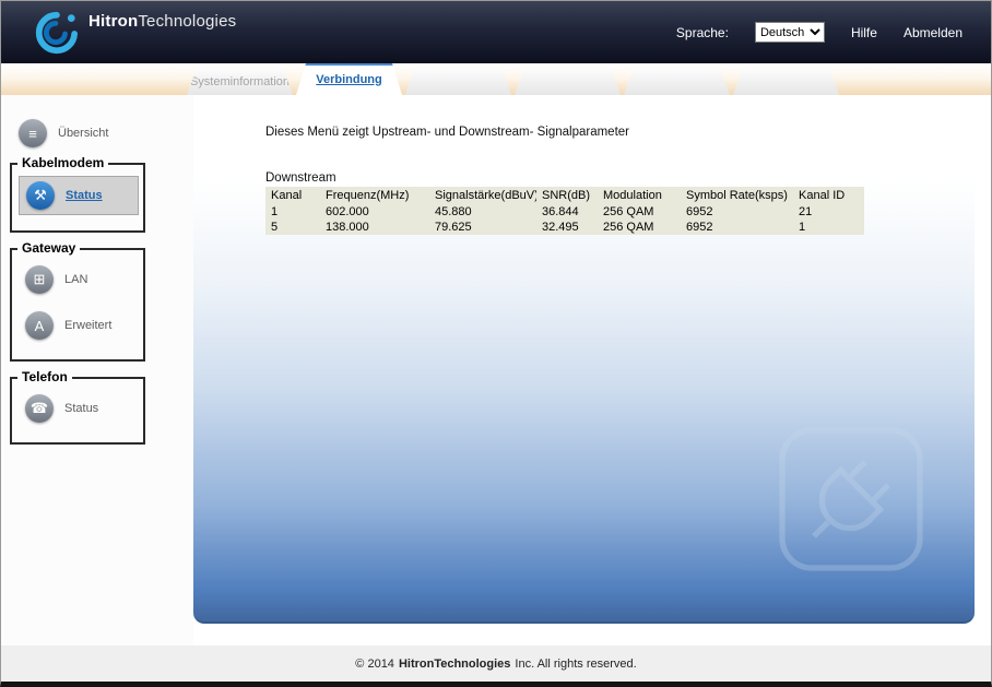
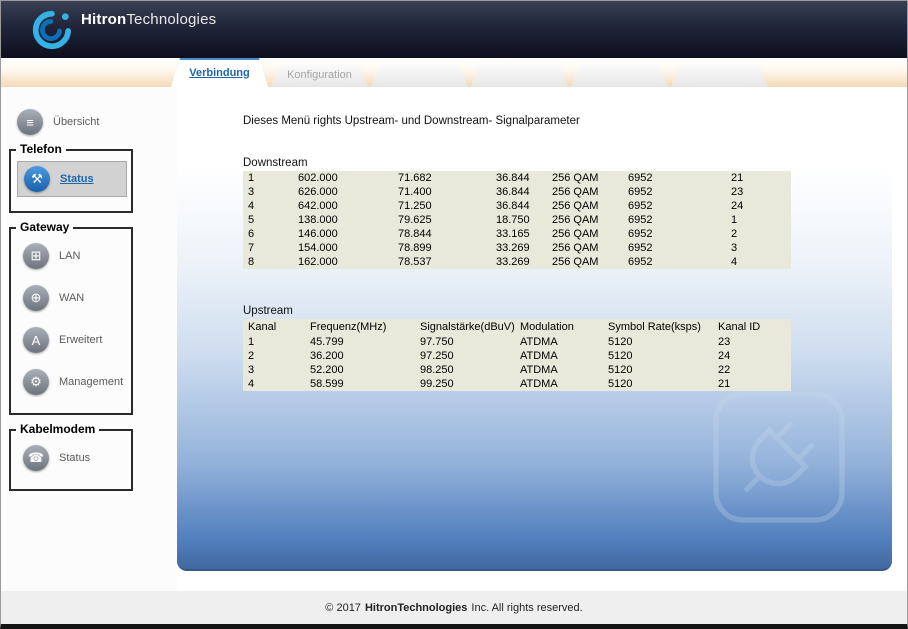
  HitronTechnologies
- Sprache:
- Deutsch
- Hilfe
- Abmelden
- Systeminformation
  Verbindung
+ Konfiguration
  ≡
  Übersicht
- Kabelmodem
+ Telefon
  ⚒
  Status
  Gateway
  ⊞
  LAN
+ ⊕
+ WAN
  A
  Erweitert
+ ⚙
+ Management
- Telefon
+ Kabelmodem
  ☎
  Status
- Dieses Menü zeigt Upstream- und Downstream- Signalparameter
+ Dieses Menü rights Upstream- und Downstream- Signalparameter
  Downstream
- Kanal	Frequenz(MHz)	Signalstärke(dBuV)	SNR(dB)	Modulation	Symbol Rate(ksps)	Kanal ID
- 1	602.000	45.880	36.844	256 QAM	6952	21
+ 1	602.000	71.682	36.844	256 QAM	6952	21
+ 3	626.000	71.400	36.844	256 QAM	6952	23
+ 4	642.000	71.250	36.844	256 QAM	6952	24
- 5	138.000	79.625	32.495	256 QAM	6952	1
+ 5	138.000	79.625	18.750	256 QAM	6952	1
+ 6	146.000	78.844	33.165	256 QAM	6952	2
+ 7	154.000	78.899	33.269	256 QAM	6952	3
+ 8	162.000	78.537	33.269	256 QAM	6952	4
+ Upstream
+ Kanal	Frequenz(MHz)	Signalstärke(dBuV)	Modulation	Symbol Rate(ksps)	Kanal ID
+ 1	45.799	97.750	ATDMA	5120	23
+ 2	36.200	97.250	ATDMA	5120	24
+ 3	52.200	98.250	ATDMA	5120	22
+ 4	58.599	99.250	ATDMA	5120	21
- © 2014
+ © 2017
  HitronTechnologies
  Inc. All rights reserved.
